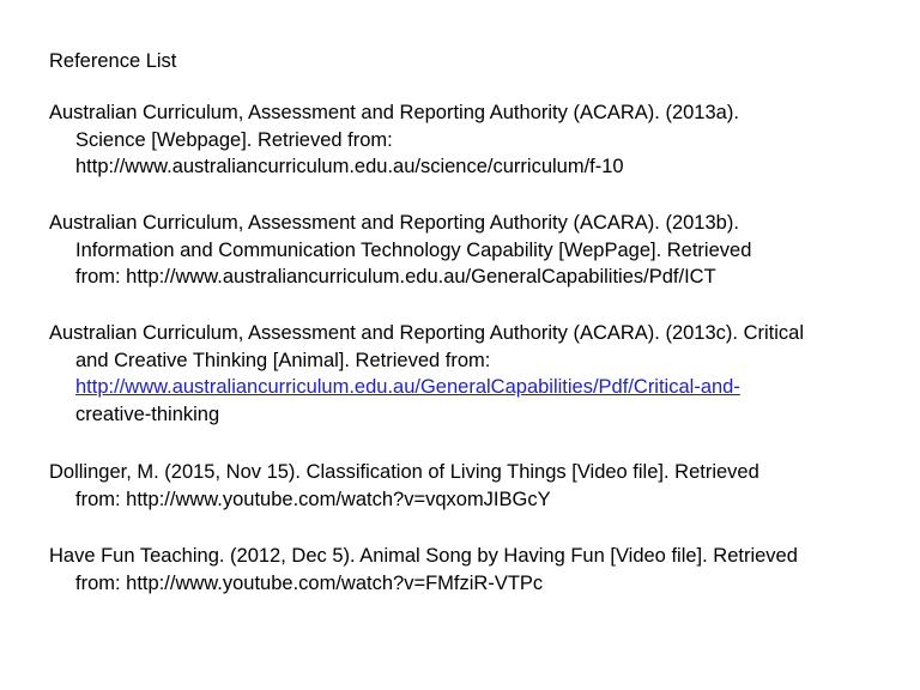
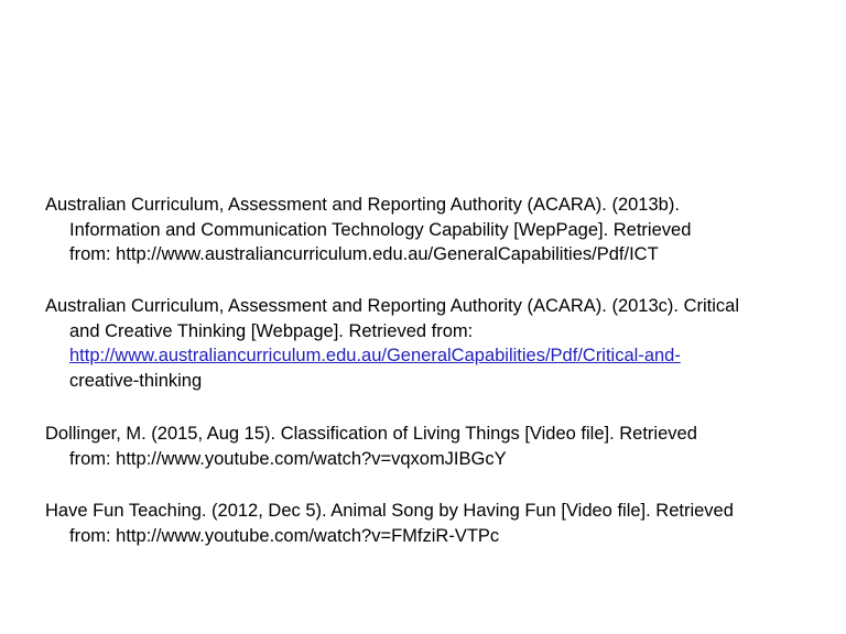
- Reference List
- Australian Curriculum, Assessment and Reporting Authority (ACARA). (2013a).
- Science [Webpage]. Retrieved from:
- http://www.australiancurriculum.edu.au/science/curriculum/f-10
  Australian Curriculum, Assessment and Reporting Authority (ACARA). (2013b).
  Information and Communication Technology Capability [WepPage]. Retrieved
  from: http://www.australiancurriculum.edu.au/GeneralCapabilities/Pdf/ICT
  Australian Curriculum, Assessment and Reporting Authority (ACARA). (2013c). Critical
- and Creative Thinking [Animal]. Retrieved from:
+ and Creative Thinking [Webpage]. Retrieved from:
  http://www.australiancurriculum.edu.au/GeneralCapabilities/Pdf/Critical-and-
  creative-thinking
- Dollinger, M. (2015, Nov 15). Classification of Living Things [Video file]. Retrieved
+ Dollinger, M. (2015, Aug 15). Classification of Living Things [Video file]. Retrieved
  from: http://www.youtube.com/watch?v=vqxomJIBGcY
  Have Fun Teaching. (2012, Dec 5). Animal Song by Having Fun [Video file]. Retrieved
  from: http://www.youtube.com/watch?v=FMfziR-VTPc
